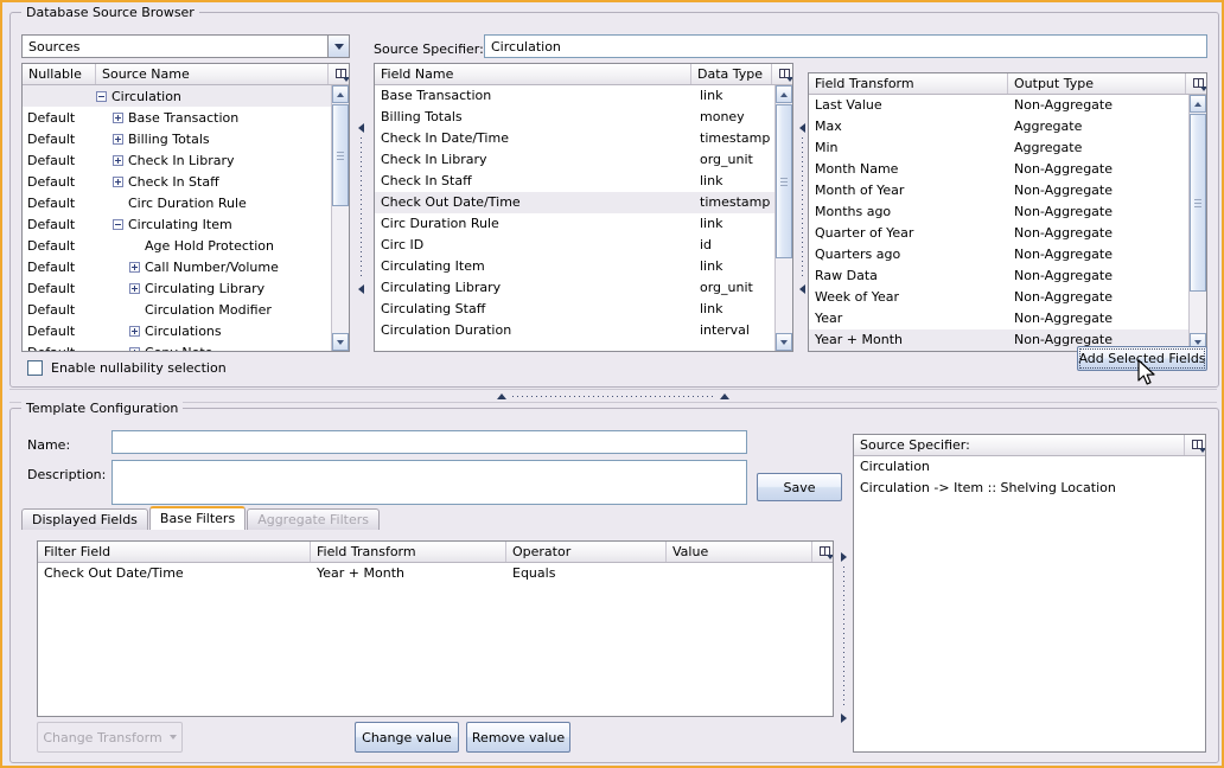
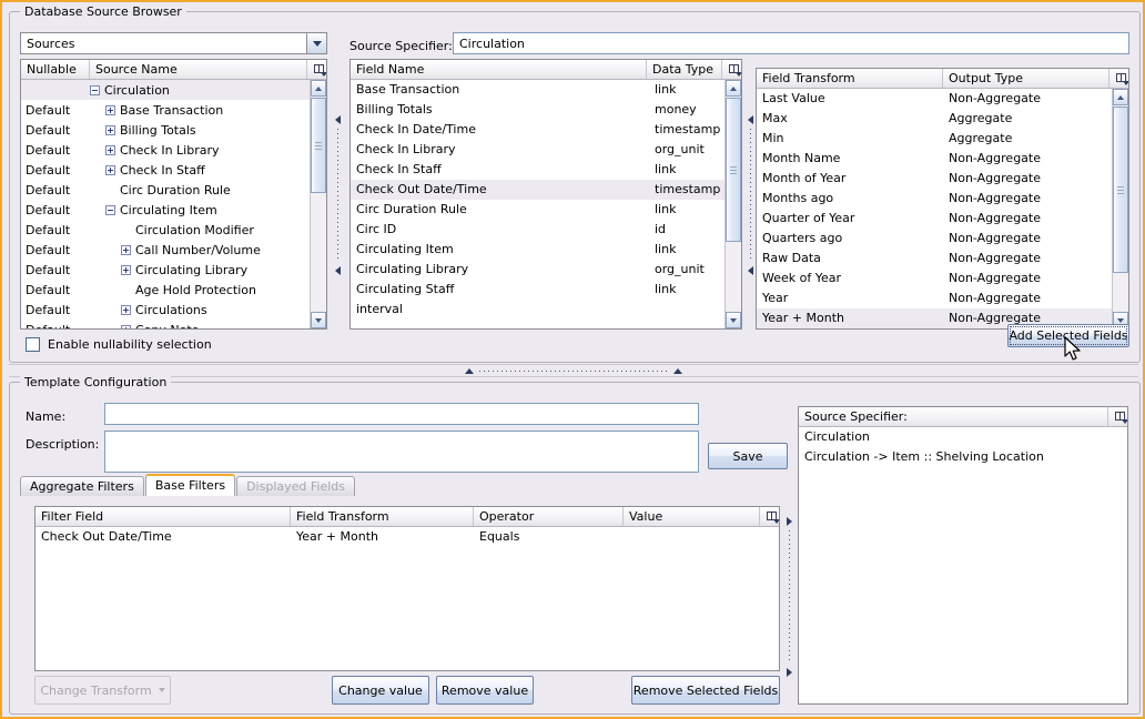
  Database Source Browser
  Sources
  Nullable
  Source Name
  Circulation
  Default
  Base Transaction
  Default
  Billing Totals
  Default
  Check In Library
  Default
  Check In Staff
  Default
  Circ Duration Rule
  Default
  Circulating Item
  Default
- Age Hold Protection
+ Circulation Modifier
  Default
  Call Number/Volume
  Default
  Circulating Library
  Default
- Circulation Modifier
+ Age Hold Protection
  Default
  Circulations
  Enable nullability selection
  Source Specifier:
  Circulation
  Field Name
  Data Type
  Base Transaction
  link
  Billing Totals
  money
  Check In Date/Time
  timestamp
  Check In Library
  org_unit
  Check In Staff
  link
  Check Out Date/Time
  timestamp
  Circ Duration Rule
  link
  Circ ID
  id
  Circulating Item
  link
  Circulating Library
  org_unit
  Circulating Staff
  link
- Circulation Duration
  interval
  Field Transform
  Output Type
  Last Value
  Non-Aggregate
  Max
  Aggregate
  Min
  Aggregate
  Month Name
  Non-Aggregate
  Month of Year
  Non-Aggregate
  Months ago
  Non-Aggregate
  Quarter of Year
  Non-Aggregate
  Quarters ago
  Non-Aggregate
  Raw Data
  Non-Aggregate
  Week of Year
  Non-Aggregate
  Year
  Non-Aggregate
  Year + Month
  Non-Aggregate
  Add Selected Fields
  Template Configuration
  Name:
  Description:
  Save
- Displayed Fields
+ Aggregate Filters
  Base Filters
- Aggregate Filters
+ Displayed Fields
  Filter Field
  Field Transform
  Operator
  Value
  Check Out Date/Time
  Year + Month
  Equals
  Change Transform
  Change value
  Remove value
+ Remove Selected Fields
  Source Specifier:
  Circulation
  Circulation -> Item :: Shelving Location
